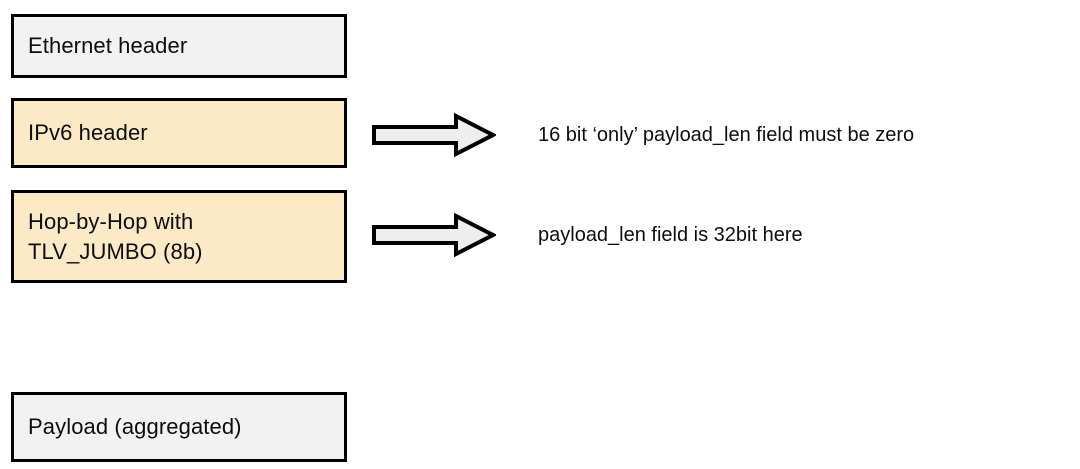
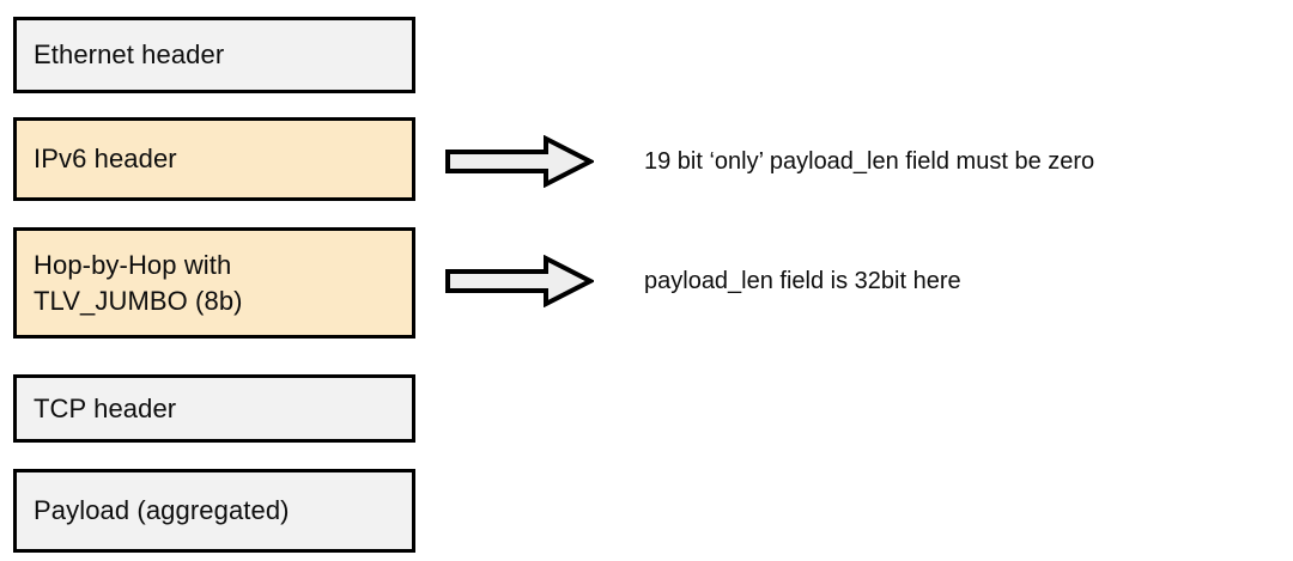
  Ethernet header
  IPv6 header
  Hop-by-Hop with
  TLV_JUMBO (8b)
+ TCP header
  Payload (aggregated)
- 16 bit ‘only’ payload_len field must be zero
+ 19 bit ‘only’ payload_len field must be zero
  payload_len field is 32bit here
